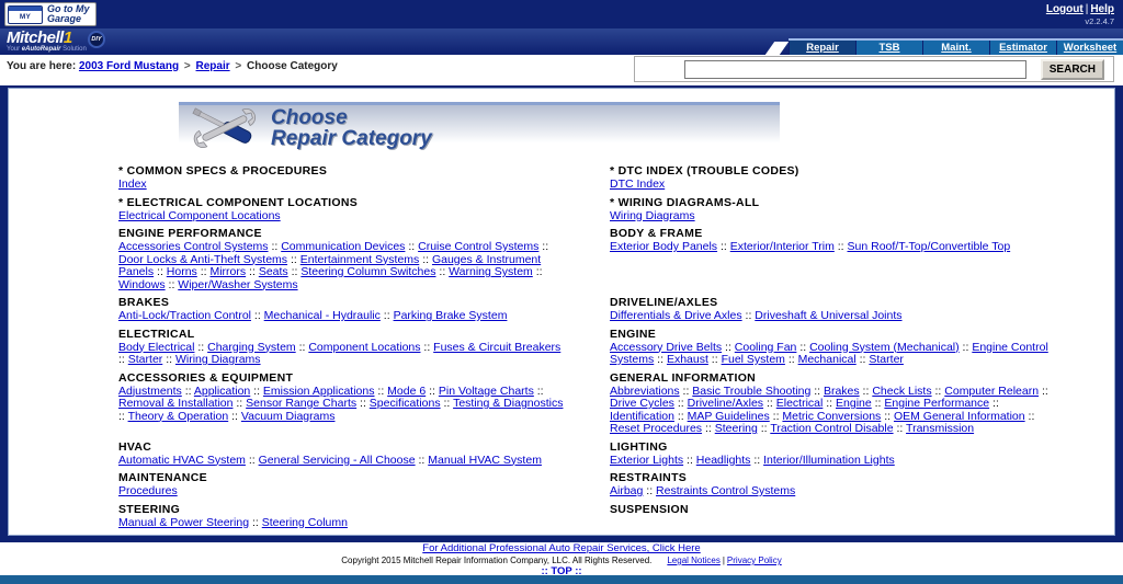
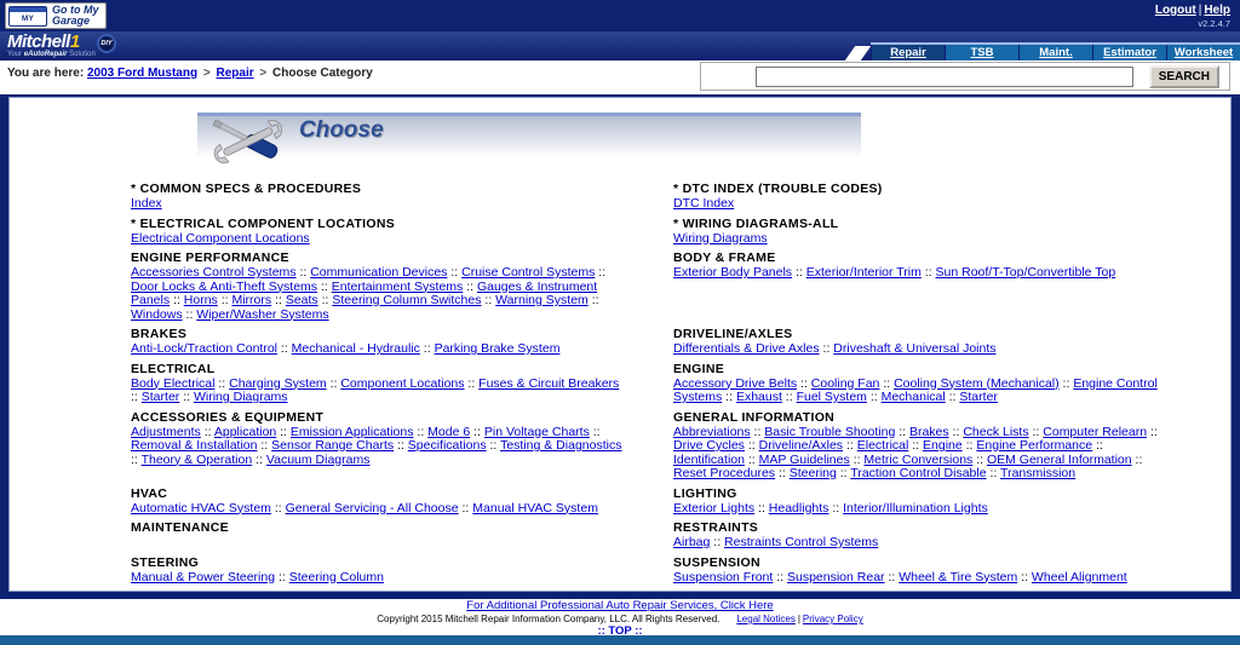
  Go to My
  Garage
  Logout | Help
  v2.2.4.7
  Mitchell1
  Repair
  TSB
  Maint.
  Estimator
  Worksheet
  You are here: 2003 Ford Mustang > Repair > Choose Category
  SEARCH
  Choose
- Repair Category
  * COMMON SPECS & PROCEDURES
  Index
  * DTC INDEX (TROUBLE CODES)
  DTC Index
  * ELECTRICAL COMPONENT LOCATIONS
  Electrical Component Locations
  * WIRING DIAGRAMS-ALL
  Wiring Diagrams
  ENGINE PERFORMANCE
  Accessories Control Systems :: Communication Devices :: Cruise Control Systems :: Door Locks & Anti-Theft Systems :: Entertainment Systems :: Gauges & Instrument Panels :: Horns :: Mirrors :: Seats :: Steering Column Switches :: Warning System :: Windows :: Wiper/Washer Systems
  BODY & FRAME
  Exterior Body Panels :: Exterior/Interior Trim :: Sun Roof/T-Top/Convertible Top
  BRAKES
  Anti-Lock/Traction Control :: Mechanical - Hydraulic :: Parking Brake System
  DRIVELINE/AXLES
  Differentials & Drive Axles :: Driveshaft & Universal Joints
  ELECTRICAL
  Body Electrical :: Charging System :: Component Locations :: Fuses & Circuit Breakers :: Starter :: Wiring Diagrams
  ENGINE
  Accessory Drive Belts :: Cooling Fan :: Cooling System (Mechanical) :: Engine Control Systems :: Exhaust :: Fuel System :: Mechanical :: Starter
  ACCESSORIES & EQUIPMENT
  Adjustments :: Application :: Emission Applications :: Mode 6 :: Pin Voltage Charts :: Removal & Installation :: Sensor Range Charts :: Specifications :: Testing & Diagnostics :: Theory & Operation :: Vacuum Diagrams
  GENERAL INFORMATION
  Abbreviations :: Basic Trouble Shooting :: Brakes :: Check Lists :: Computer Relearn :: Drive Cycles :: Driveline/Axles :: Electrical :: Engine :: Engine Performance :: Identification :: MAP Guidelines :: Metric Conversions :: OEM General Information :: Reset Procedures :: Steering :: Traction Control Disable :: Transmission
  HVAC
  Automatic HVAC System :: General Servicing - All Choose :: Manual HVAC System
  LIGHTING
  Exterior Lights :: Headlights :: Interior/Illumination Lights
  MAINTENANCE
- Procedures
  RESTRAINTS
  Airbag :: Restraints Control Systems
  STEERING
  Manual & Power Steering :: Steering Column
  SUSPENSION
+ Suspension Front :: Suspension Rear :: Wheel & Tire System :: Wheel Alignment
  For Additional Professional Auto Repair Services, Click Here
  Copyright 2015 Mitchell Repair Information Company, LLC. All Rights Reserved. Legal Notices | Privacy Policy
  :: TOP ::
